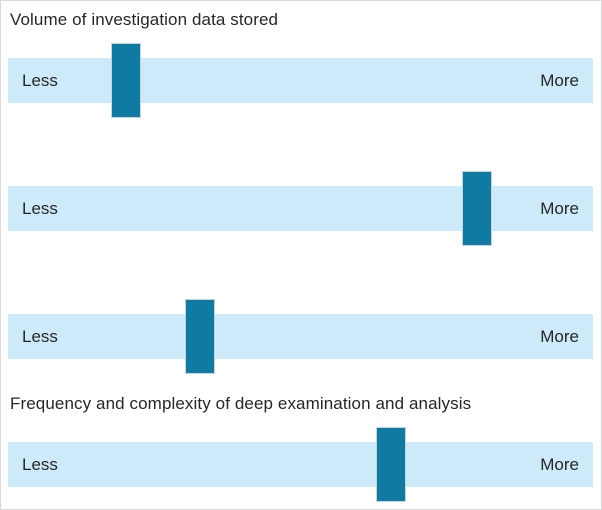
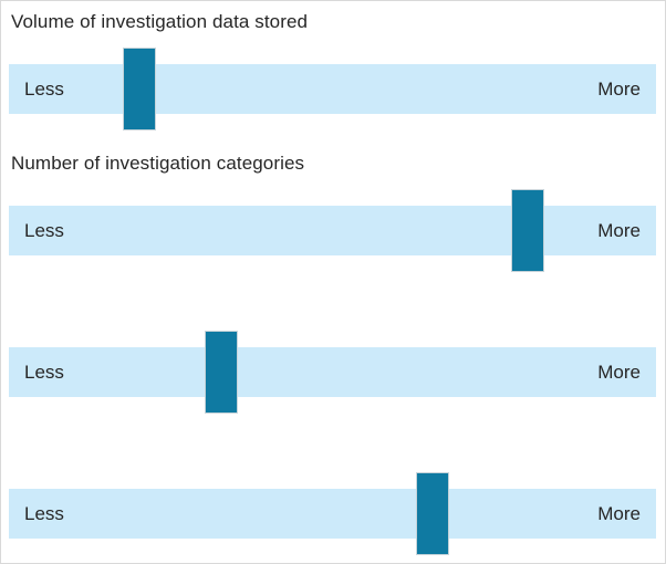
  Volume of investigation data stored
  Less
  More
+ Number of investigation categories
  Less
  More
  Less
  More
- Frequency and complexity of deep examination and analysis
  Less
  More
